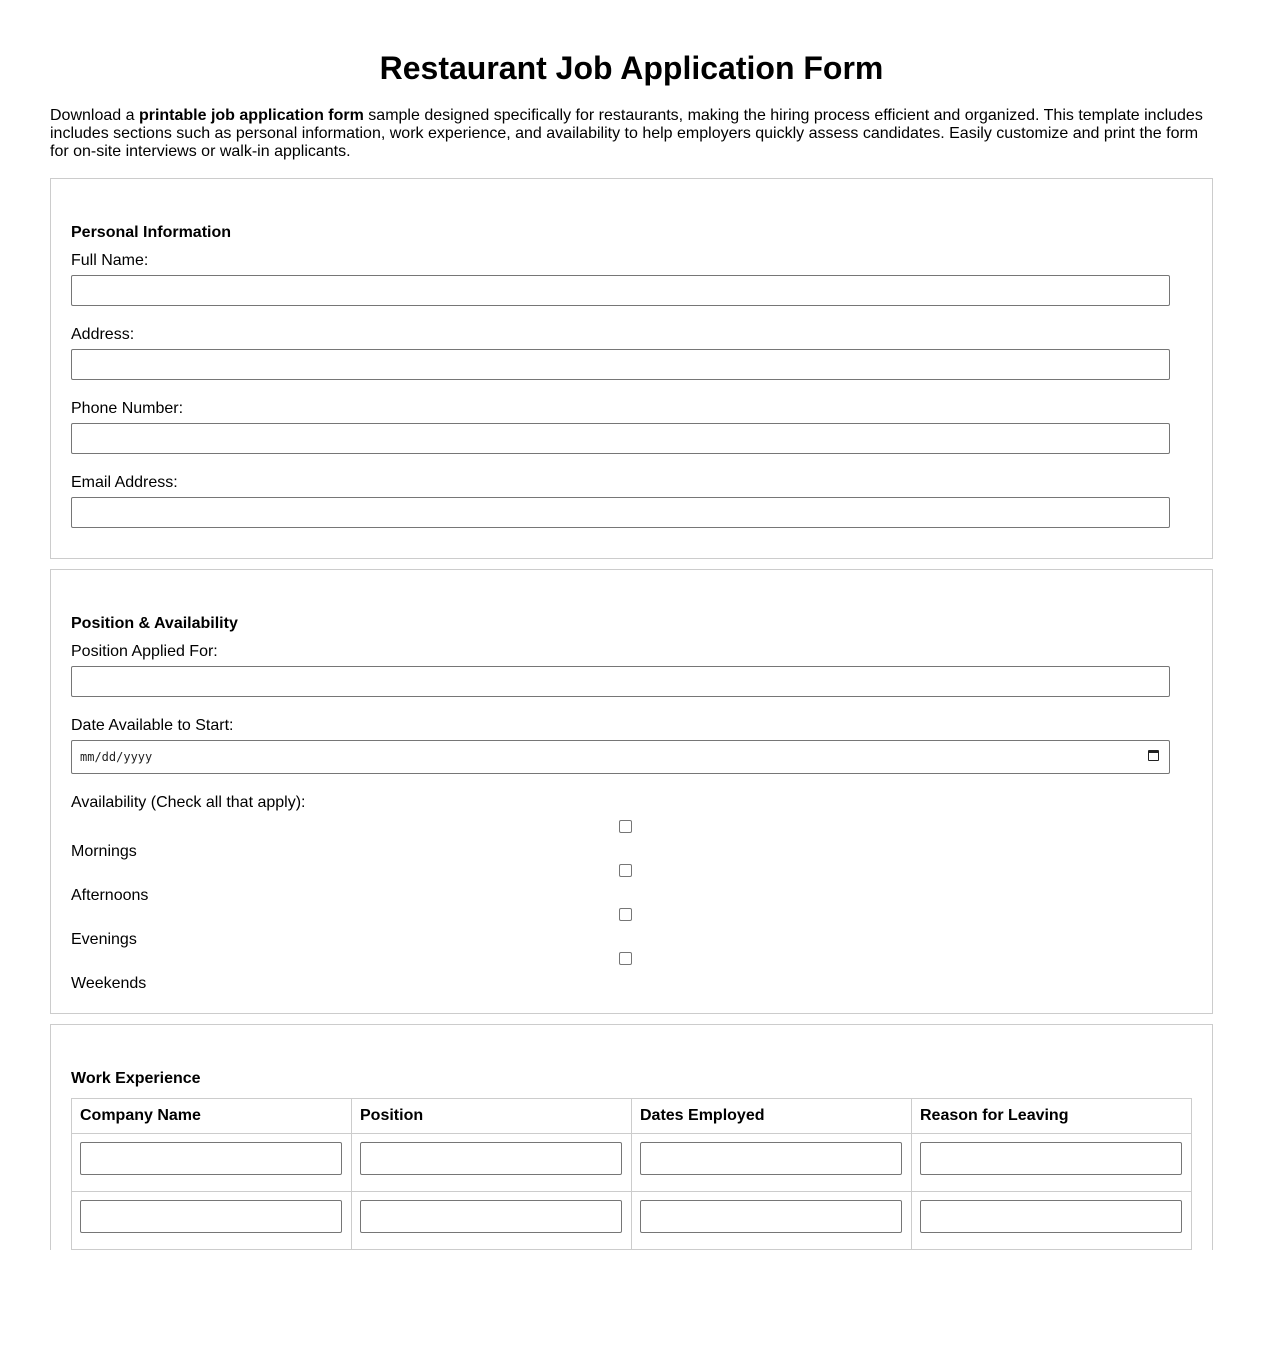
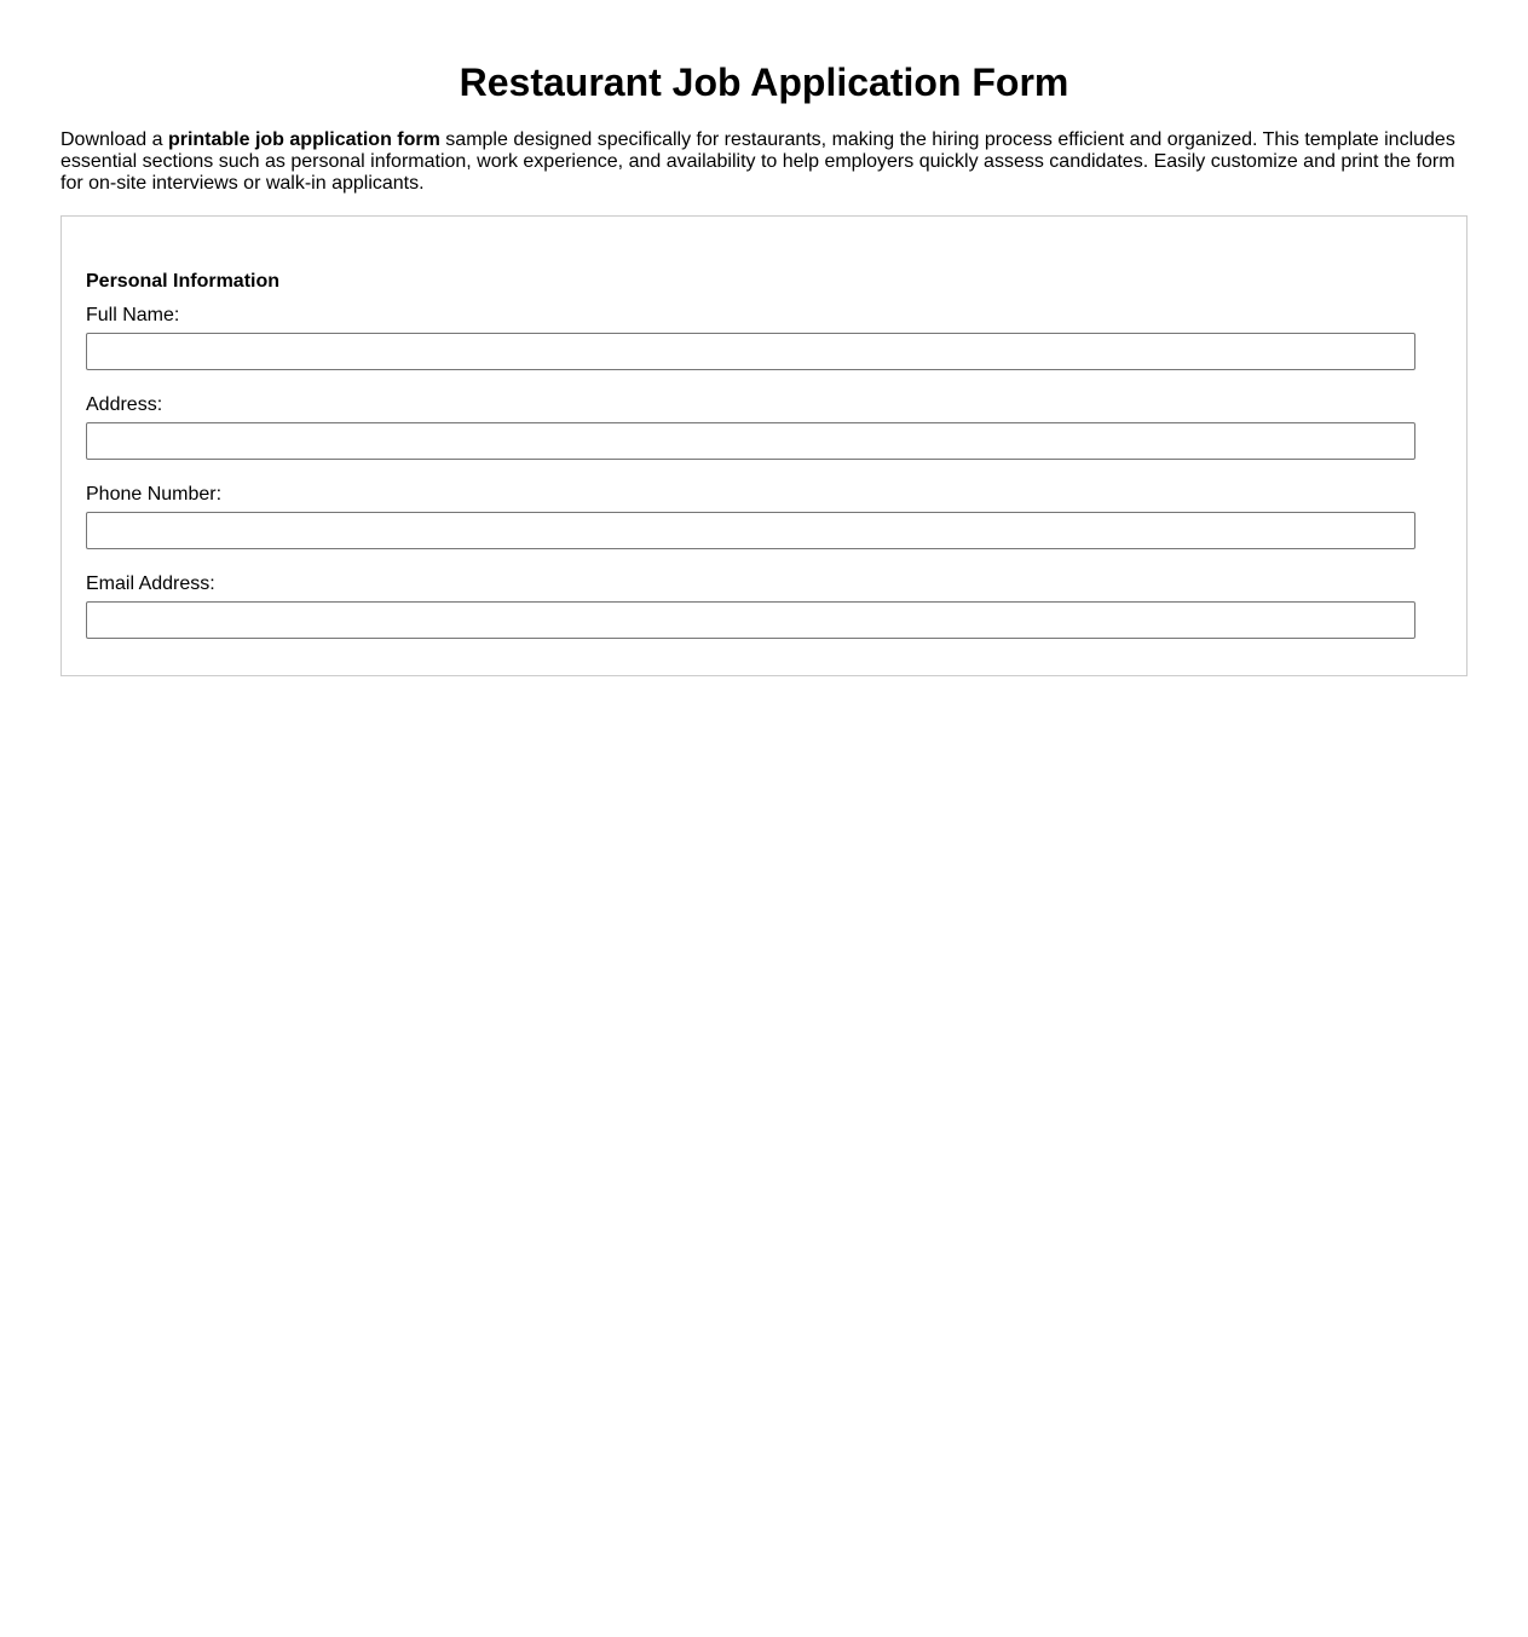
  Restaurant Job Application Form
- Download a printable job application form sample designed specifically for restaurants, making the hiring process efficient and organized. This template includes includes sections such as personal information, work experience, and availability to help employers quickly assess candidates. Easily customize and print the form for on-site interviews or walk-in applicants.
+ Download a printable job application form sample designed specifically for restaurants, making the hiring process efficient and organized. This template includes essential sections such as personal information, work experience, and availability to help employers quickly assess candidates. Easily customize and print the form for on-site interviews or walk-in applicants.
  Personal Information
  Full Name:
  Address:
  Phone Number:
  Email Address:
- Position & Availability
- Position Applied For:
- Date Available to Start:
- mm/dd/yyyy
- Availability (Check all that apply):
- Mornings
- Afternoons
- Evenings
- Weekends
- Work Experience
- Company Name	Position	Dates Employed	Reason for Leaving
